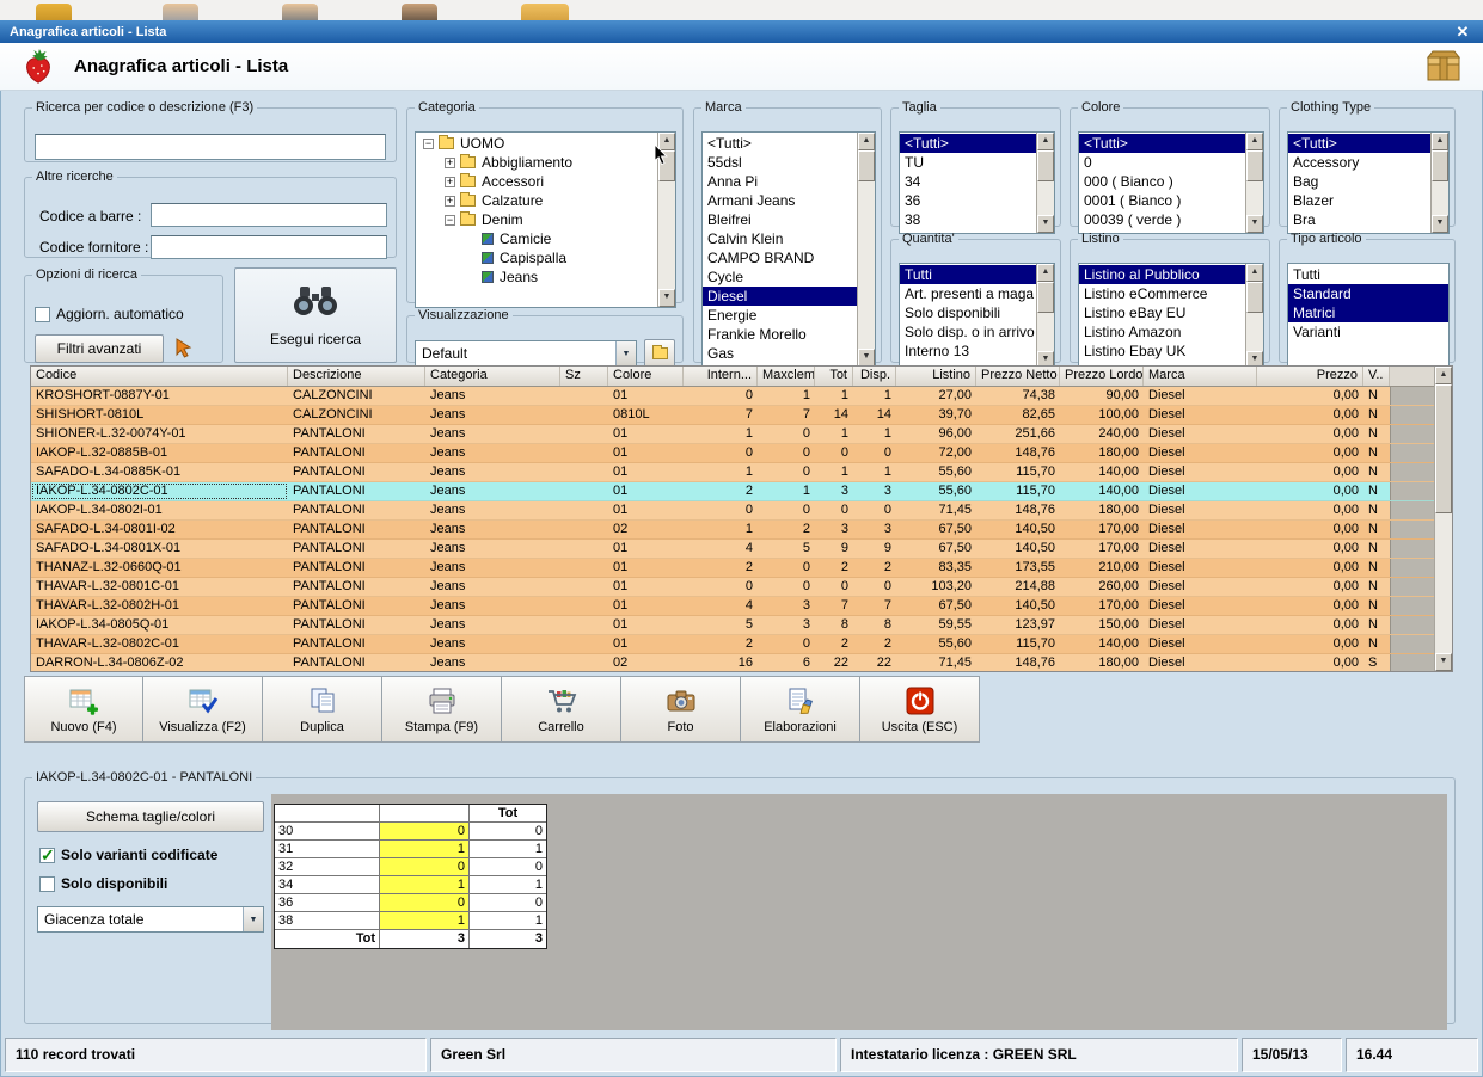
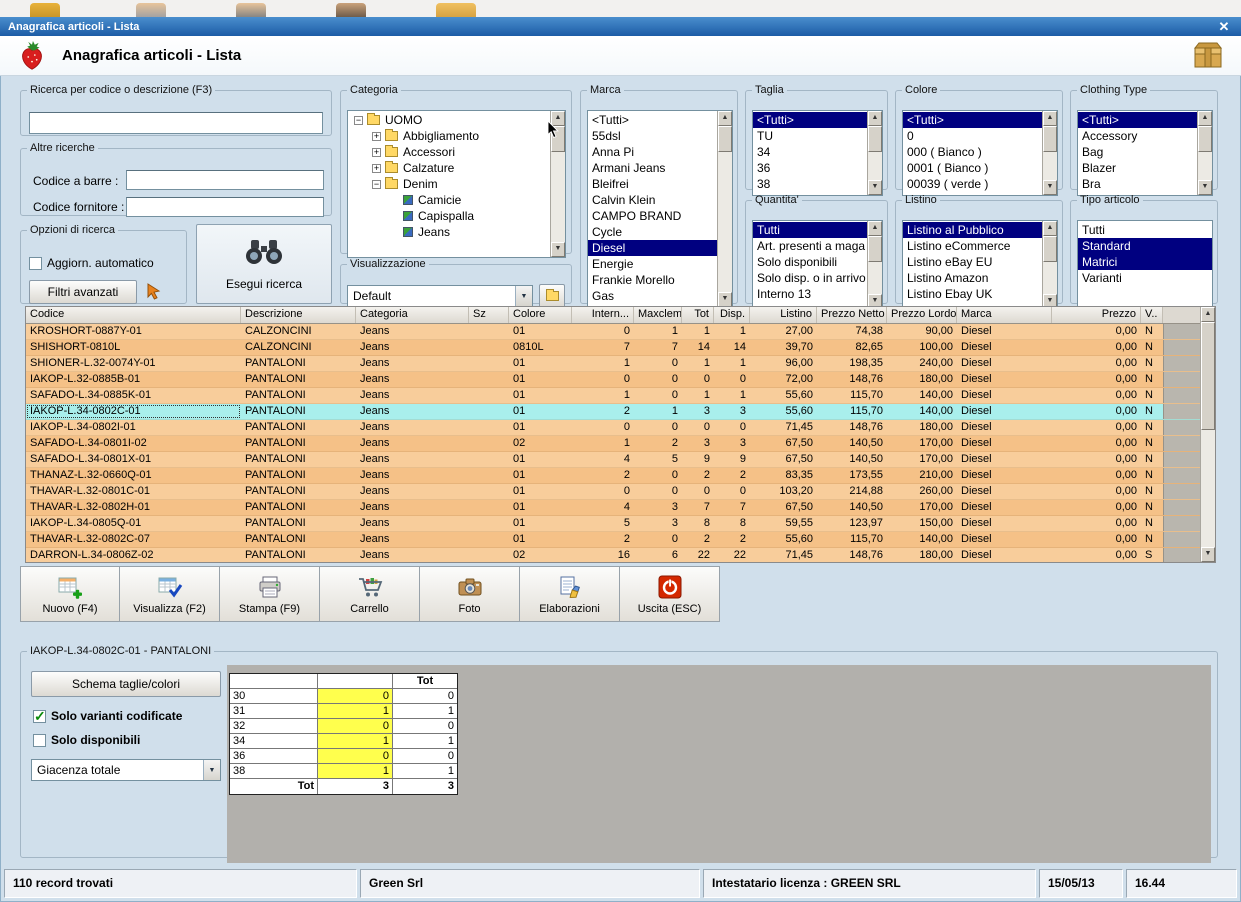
  Anagrafica articoli - Lista
  ✕
  Anagrafica articoli - Lista
  Ricerca per codice o descrizione (F3)
  Altre ricerche
  Codice a barre :
  Codice fornitore :
  Opzioni di ricerca
  Aggiorn. automatico
  Filtri avanzati
  Esegui ricerca
  Categoria
  −
  UOMO
  +
  Abbigliamento
  +
  Accessori
  +
  Calzature
  −
  Denim
  Camicie
  Capispalla
  Jeans
  Visualizzazione
  Default
  Marca
  <Tutti>
  55dsl
  Anna Pi
  Armani Jeans
  Bleifrei
  Calvin Klein
  CAMPO BRAND
  Cycle
  Diesel
  Energie
  Frankie Morello
  Gas
  Taglia
  <Tutti>
  TU
  34
  36
  38
  Colore
  <Tutti>
  0
  000 ( Bianco )
  0001 ( Bianco )
  00039 ( verde )
  Clothing Type
  <Tutti>
  Accessory
  Bag
  Blazer
  Bra
  Quantita'
  Tutti
  Art. presenti a maga
  Solo disponibili
  Solo disp. o in arrivo
  Interno 13
  Listino
  Listino al Pubblico
  Listino eCommerce
  Listino eBay EU
  Listino Amazon
  Listino Ebay UK
  Tipo articolo
  Tutti
  Standard
  Matrici
  Varianti
  Codice
  Descrizione
  Categoria
  Sz
  Colore
  Intern...
  Maxclem
  Tot
  Disp.
  Listino
  Prezzo Netto
  Prezzo Lordo
  Marca
  Prezzo
  V..
  KROSHORT-0887Y-01
  CALZONCINI
  Jeans
  01
  0
  1
  1
  1
  27,00
  74,38
  90,00
  Diesel
  0,00
  N
  SHISHORT-0810L
  CALZONCINI
  Jeans
  0810L
  7
  7
  14
  14
  39,70
  82,65
  100,00
  Diesel
  0,00
  N
  SHIONER-L.32-0074Y-01
  PANTALONI
  Jeans
  01
  1
  0
  1
  1
  96,00
- 251,66
+ 198,35
  240,00
  Diesel
  0,00
  N
  IAKOP-L.32-0885B-01
  PANTALONI
  Jeans
  01
  0
  0
  0
  0
  72,00
  148,76
  180,00
  Diesel
  0,00
  N
  SAFADO-L.34-0885K-01
  PANTALONI
  Jeans
  01
  1
  0
  1
  1
  55,60
  115,70
  140,00
  Diesel
  0,00
  N
  IAKOP-L.34-0802C-01
  PANTALONI
  Jeans
  01
  2
  1
  3
  3
  55,60
  115,70
  140,00
  Diesel
  0,00
  N
  IAKOP-L.34-0802I-01
  PANTALONI
  Jeans
  01
  0
  0
  0
  0
  71,45
  148,76
  180,00
  Diesel
  0,00
  N
  SAFADO-L.34-0801I-02
  PANTALONI
  Jeans
  02
  1
  2
  3
  3
  67,50
  140,50
  170,00
  Diesel
  0,00
  N
  SAFADO-L.34-0801X-01
  PANTALONI
  Jeans
  01
  4
  5
  9
  9
  67,50
  140,50
  170,00
  Diesel
  0,00
  N
  THANAZ-L.32-0660Q-01
  PANTALONI
  Jeans
  01
  2
  0
  2
  2
  83,35
  173,55
  210,00
  Diesel
  0,00
  N
  THAVAR-L.32-0801C-01
  PANTALONI
  Jeans
  01
  0
  0
  0
  0
  103,20
  214,88
  260,00
  Diesel
  0,00
  N
  THAVAR-L.32-0802H-01
  PANTALONI
  Jeans
  01
  4
  3
  7
  7
  67,50
  140,50
  170,00
  Diesel
  0,00
  N
  IAKOP-L.34-0805Q-01
  PANTALONI
  Jeans
  01
  5
  3
  8
  8
  59,55
  123,97
  150,00
  Diesel
  0,00
  N
- THAVAR-L.32-0802C-01
+ THAVAR-L.32-0802C-07
  PANTALONI
  Jeans
  01
  2
  0
  2
  2
  55,60
  115,70
  140,00
  Diesel
  0,00
  N
  DARRON-L.34-0806Z-02
  PANTALONI
  Jeans
  02
  16
  6
  22
  22
  71,45
  148,76
  180,00
  Diesel
  0,00
  S
  Nuovo (F4)
  Visualizza (F2)
- Duplica
  Stampa (F9)
  Carrello
  Foto
  Elaborazioni
  Uscita (ESC)
  IAKOP-L.34-0802C-01 - PANTALONI
  Schema taglie/colori
  Solo varianti codificate
  Solo disponibili
  Giacenza totale
  Tot
  30
  0
  0
  31
  1
  1
  32
  0
  0
  34
  1
  1
  36
  0
  0
  38
  1
  1
  Tot
  3
  3
  110 record trovati
  Green Srl
  Intestatario licenza : GREEN SRL
  15/05/13
  16.44
